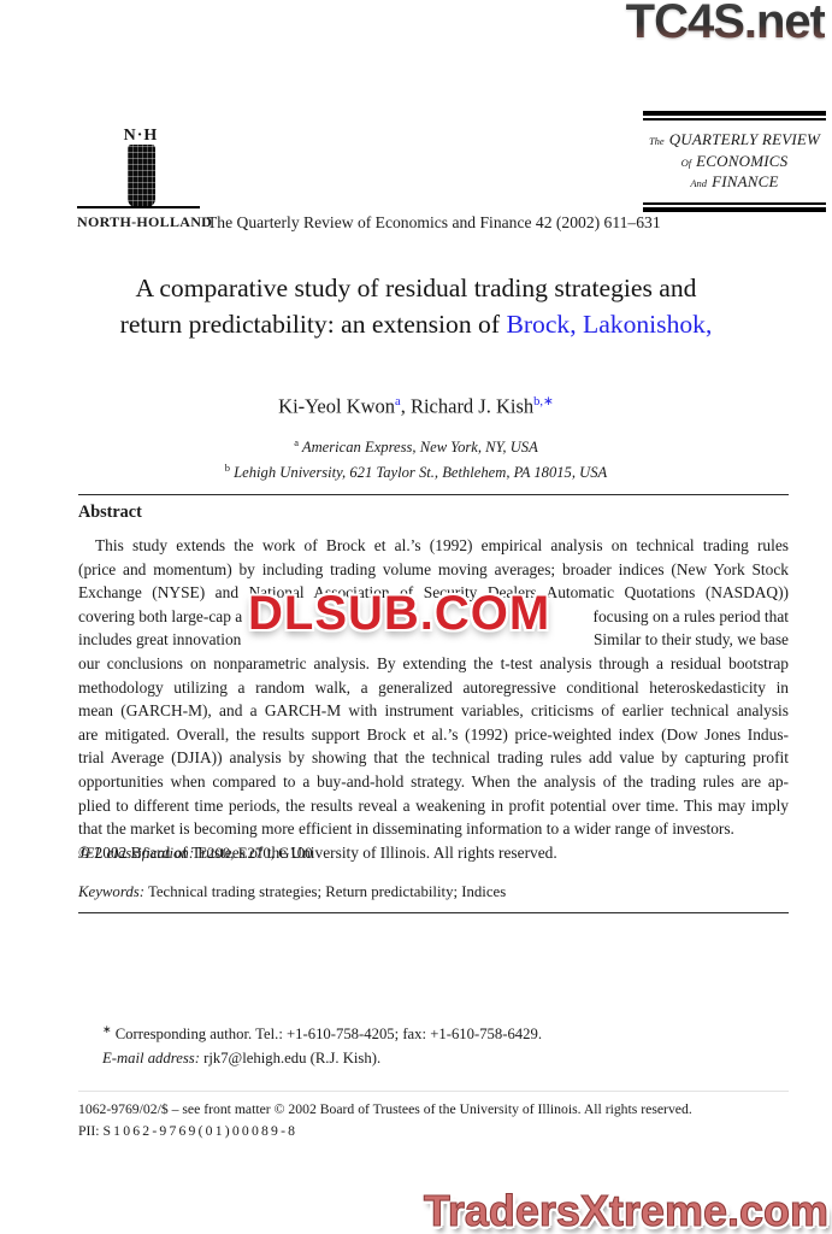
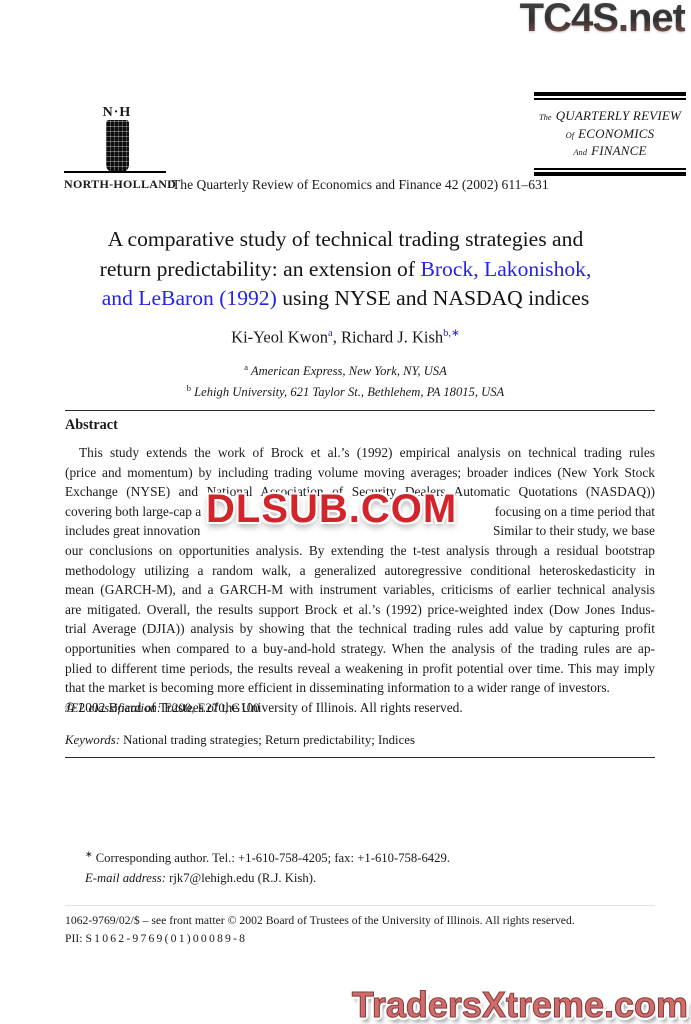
  TC4S.net
  N·H
  NORTH-HOLLAND
  The Quarterly Review of Economics and Finance 42 (2002) 611–631
  The QUARTERLY REVIEW
  Of ECONOMICS
  And FINANCE
- A comparative study of residual trading strategies and
+ A comparative study of technical trading strategies and
  return predictability: an extension of Brock, Lakonishok,
+ and LeBaron (1992) using NYSE and NASDAQ indices
  Ki-Yeol Kwona, Richard J. Kishb,∗
  a American Express, New York, NY, USA
  b Lehigh University, 621 Taylor St., Bethlehem, PA 18015, USA
  Abstract
  This study extends the work of Brock et al.’s (1992) empirical analysis on technical trading rules
  (price and momentum) by including trading volume moving averages; broader indices (New York Stock
  Exchange (NYSE) and National Association of Security Dealers Automatic Quotations (NASDAQ))
  covering both large-cap a
- focusing on a rules period that
+ focusing on a time period that
  includes great innovation
  Similar to their study, we base
- our conclusions on nonparametric analysis. By extending the t-test analysis through a residual bootstrap
+ our conclusions on opportunities analysis. By extending the t-test analysis through a residual bootstrap
  methodology utilizing a random walk, a generalized autoregressive conditional heteroskedasticity in
  mean (GARCH-M), and a GARCH-M with instrument variables, criticisms of earlier technical analysis
  are mitigated. Overall, the results support Brock et al.’s (1992) price-weighted index (Dow Jones Indus-
  trial Average (DJIA)) analysis by showing that the technical trading rules add value by capturing profit
  opportunities when compared to a buy-and-hold strategy. When the analysis of the trading rules are ap-
  plied to different time periods, the results reveal a weakening in profit potential over time. This may imply
  that the market is becoming more efficient in disseminating information to a wider range of investors.
  © 2002 Board of Trustees of the University of Illinois. All rights reserved.
  DLSUB.COM
  JEL classification: E200, E270, G100
- Keywords: Technical trading strategies; Return predictability; Indices
+ Keywords: National trading strategies; Return predictability; Indices
  ∗ Corresponding author. Tel.: +1-610-758-4205; fax: +1-610-758-6429.
  E-mail address: rjk7@lehigh.edu (R.J. Kish).
  1062-9769/02/$ – see front matter © 2002 Board of Trustees of the University of Illinois. All rights reserved.
  PII: S1062-9769(01)00089-8
  TradersXtreme.com
